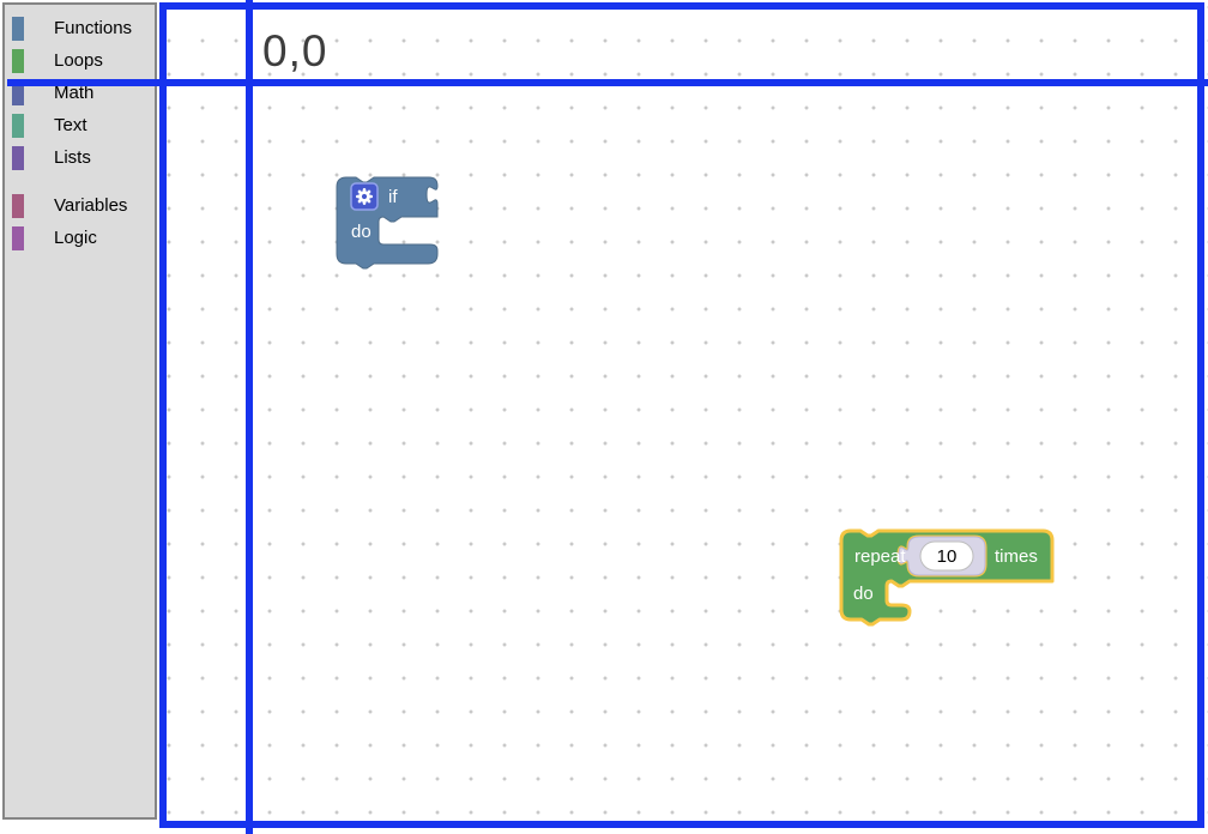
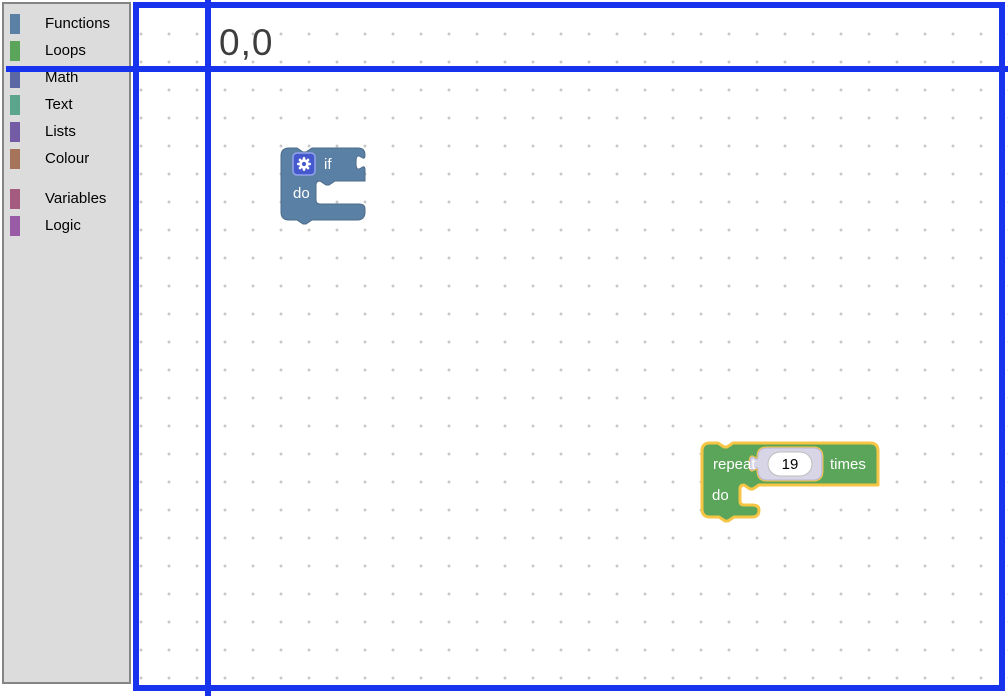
  Functions
  Loops
  Math
  Text
  Lists
+ Colour
  Variables
  Logic
  if
  do
- 10
+ 19
  repeat
  times
  do
  0,0
